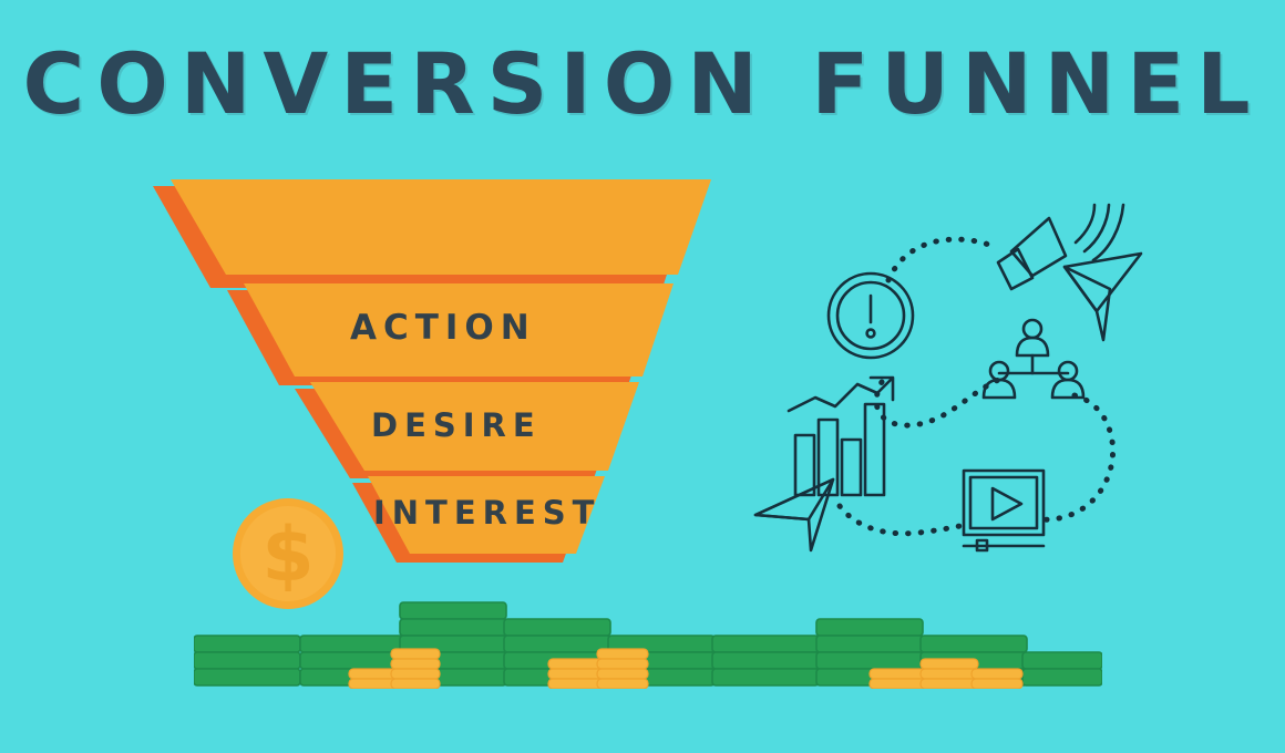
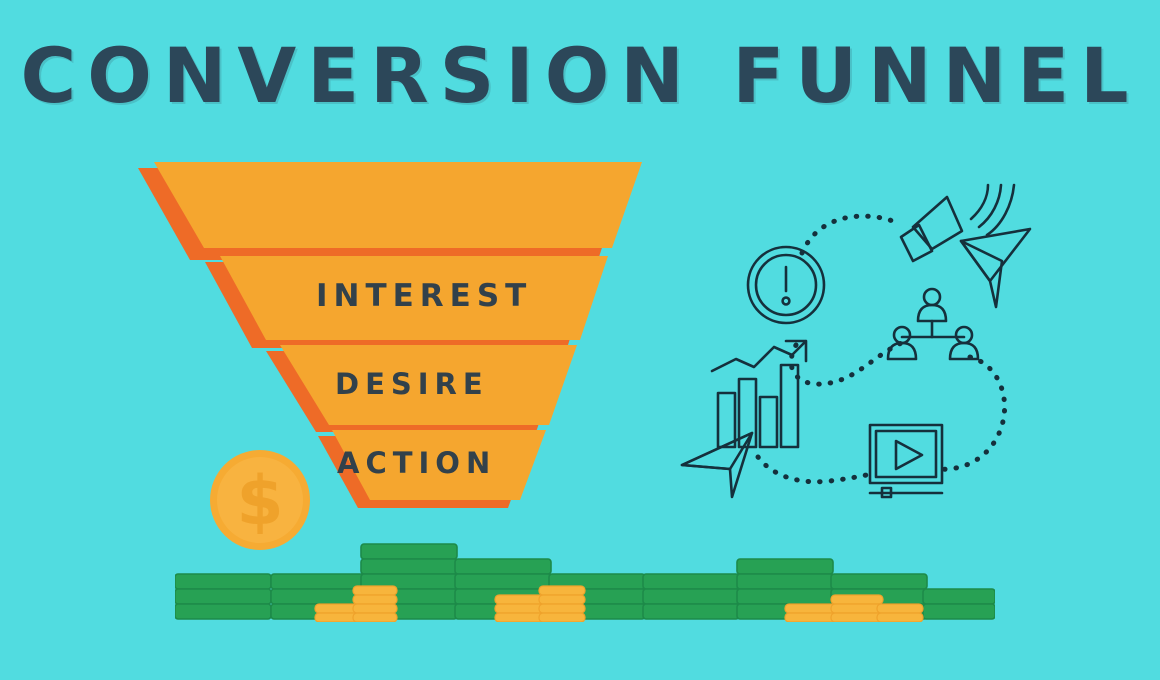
  CONVERSION FUNNEL
- ACTION
+ INTEREST
  DESIRE
- INTEREST
+ ACTION
